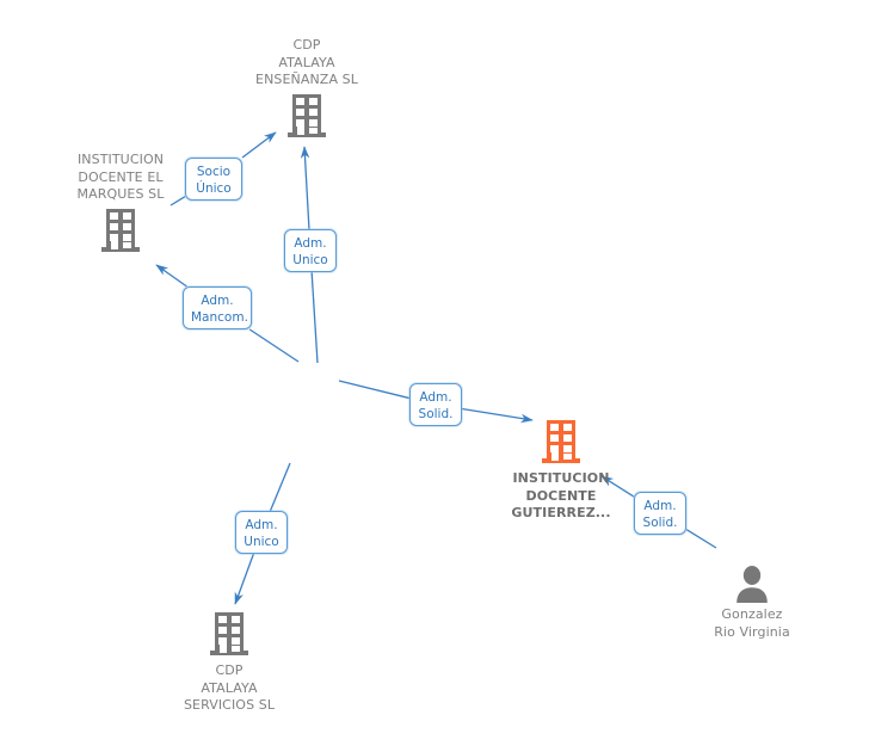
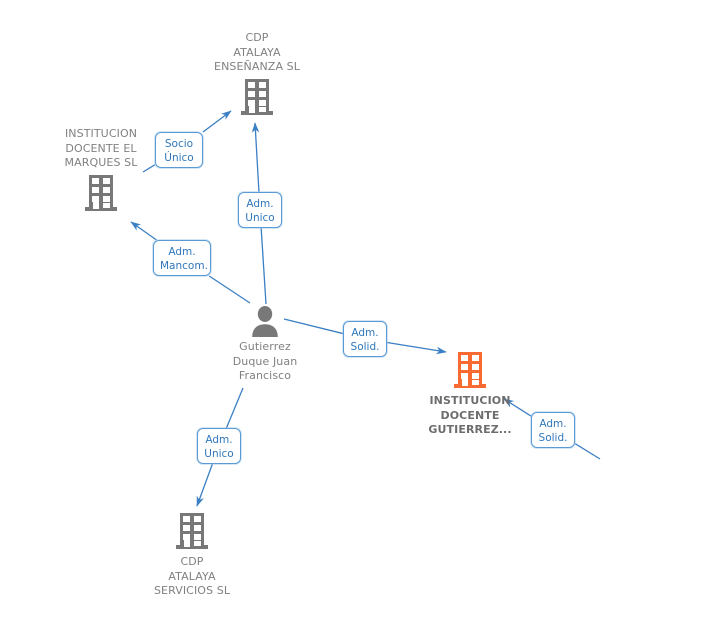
  CDP
  ATALAYA
  ENSEÑANZA SL
  INSTITUCION
  DOCENTE EL
  MARQUES SL
+ Gutierrez
+ Duque Juan
+ Francisco
  INSTITUCION
  DOCENTE
  GUTIERREZ...
- Gonzalez
- Rio Virginia
  CDP
  ATALAYA
  SERVICIOS SL
  Socio
  Único
  Adm.
  Unico
  Adm.
  Mancom.
  Adm.
  Solid.
  Adm.
  Solid.
  Adm.
  Unico
